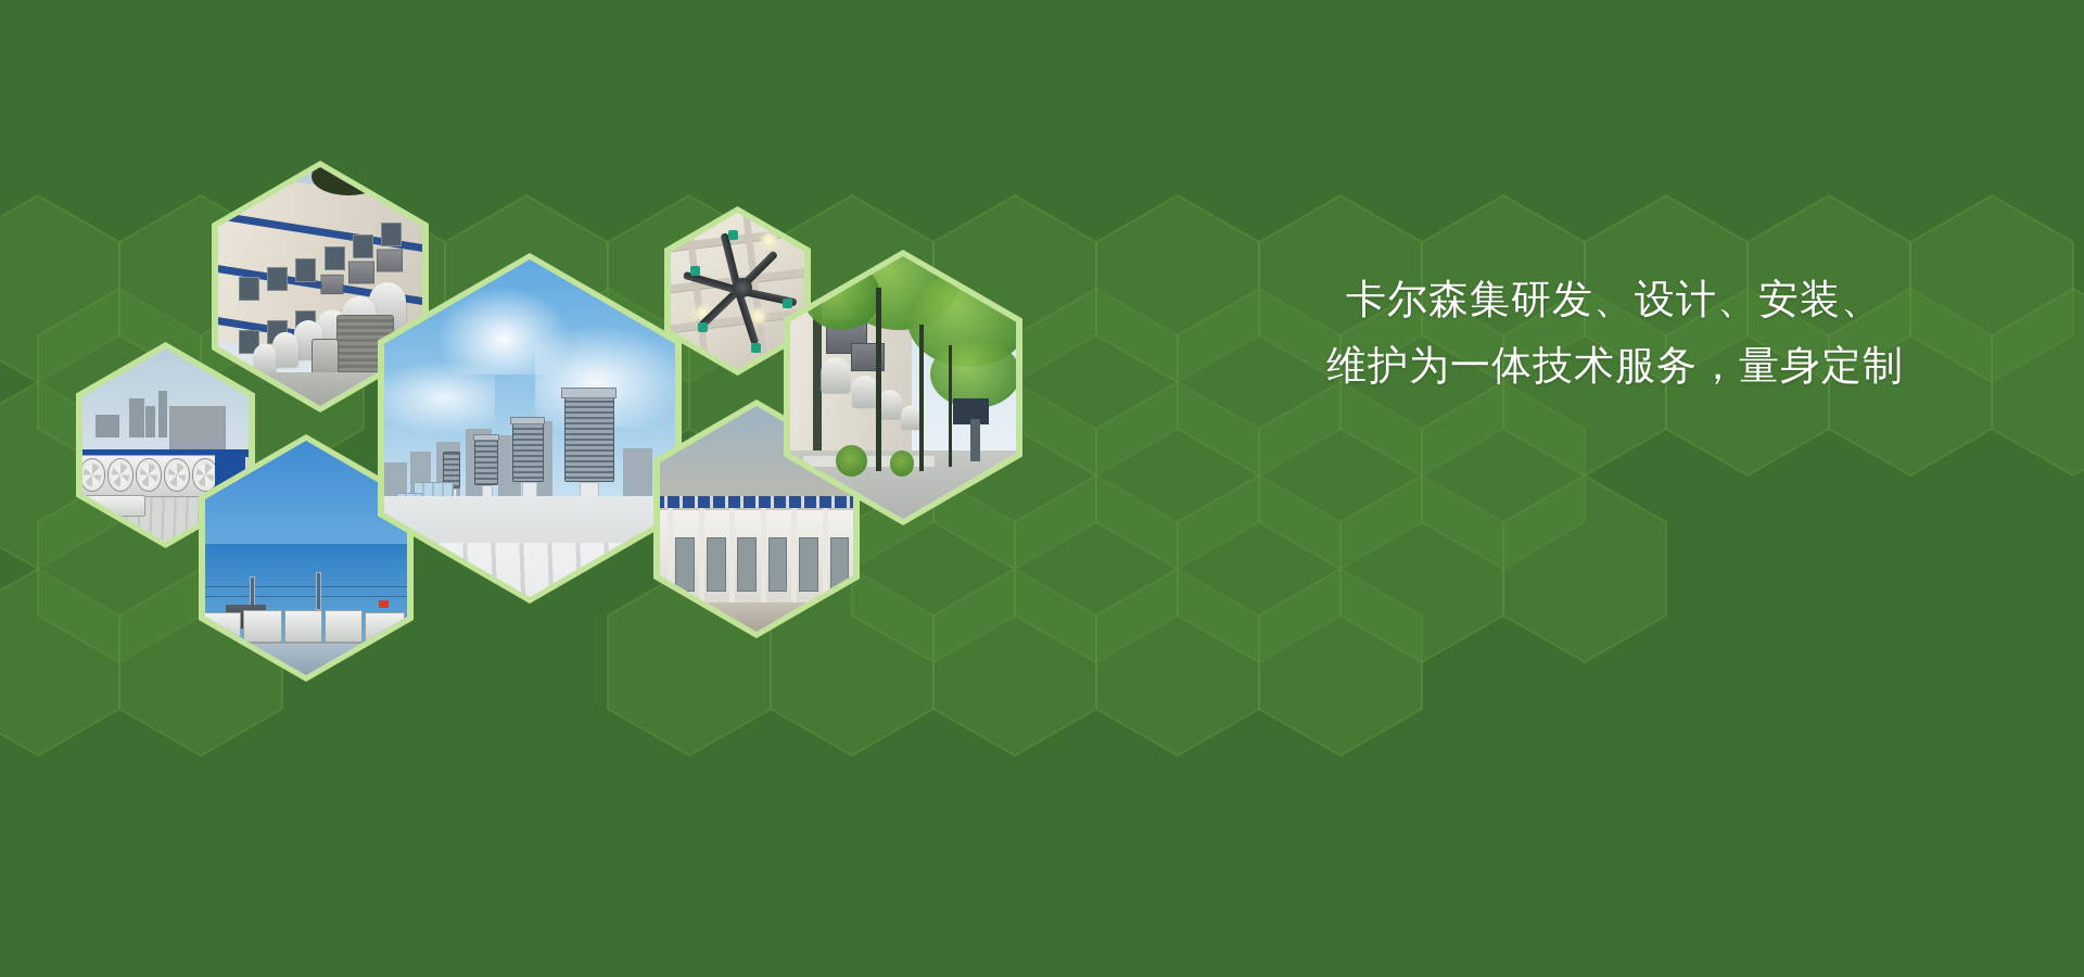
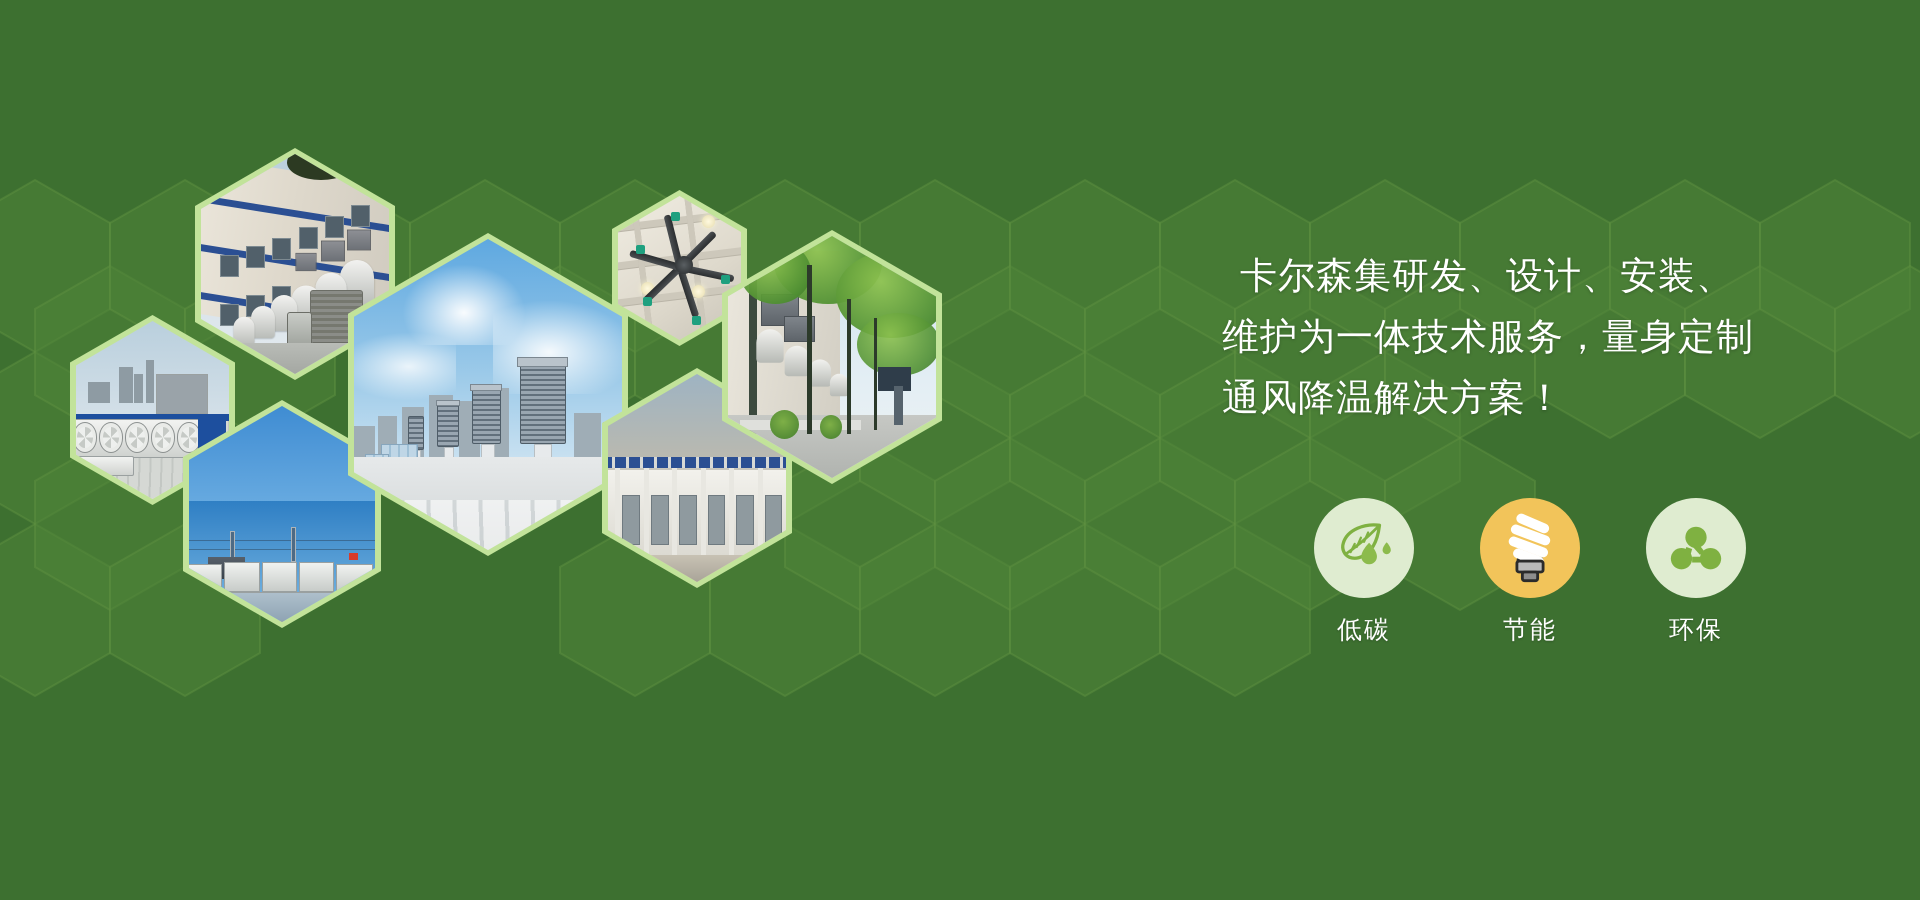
  卡尔森集研发、设计、安装、
  维护为一体技术服务，量身定制
+ 通风降温解决方案！
+ 低碳
+ 节能
+ 环保
